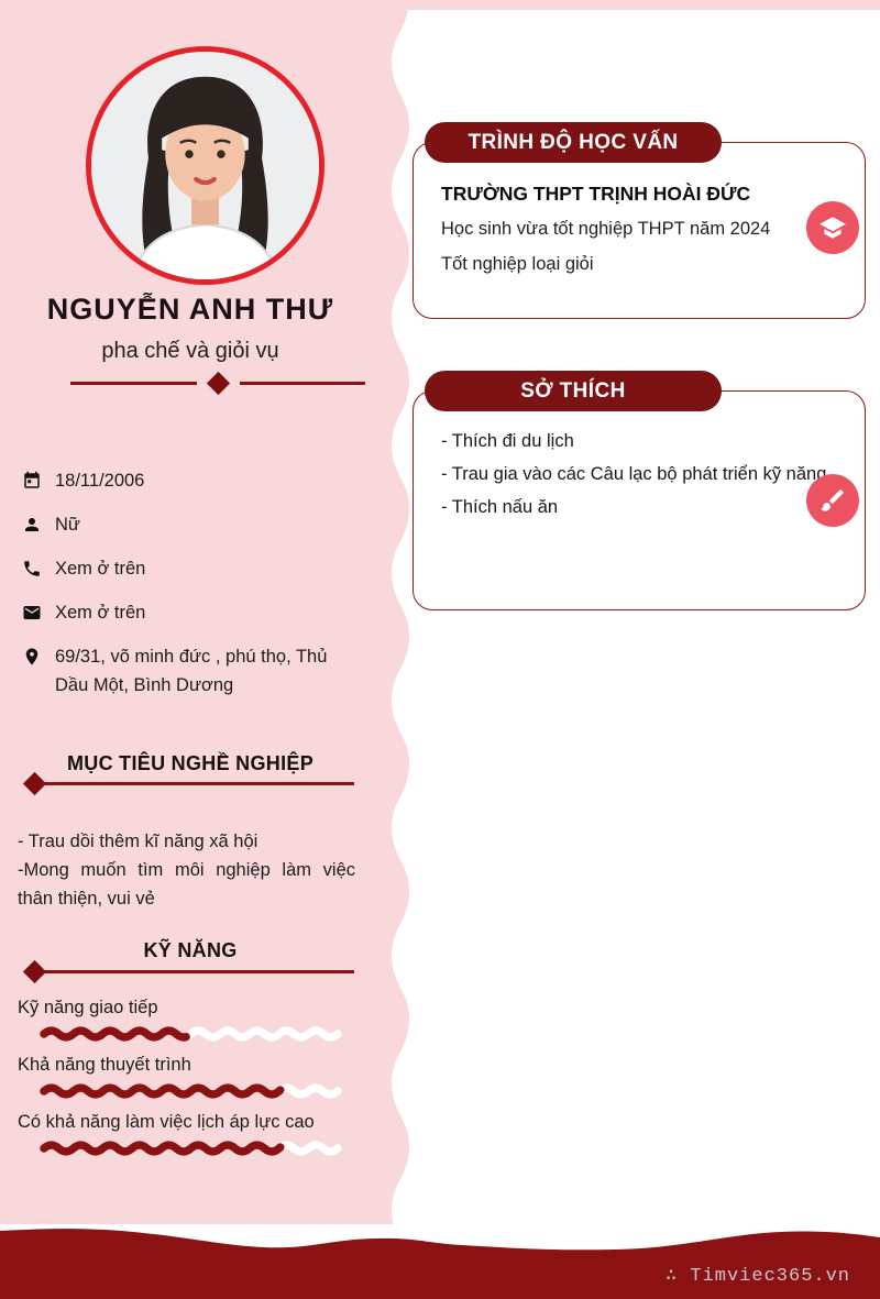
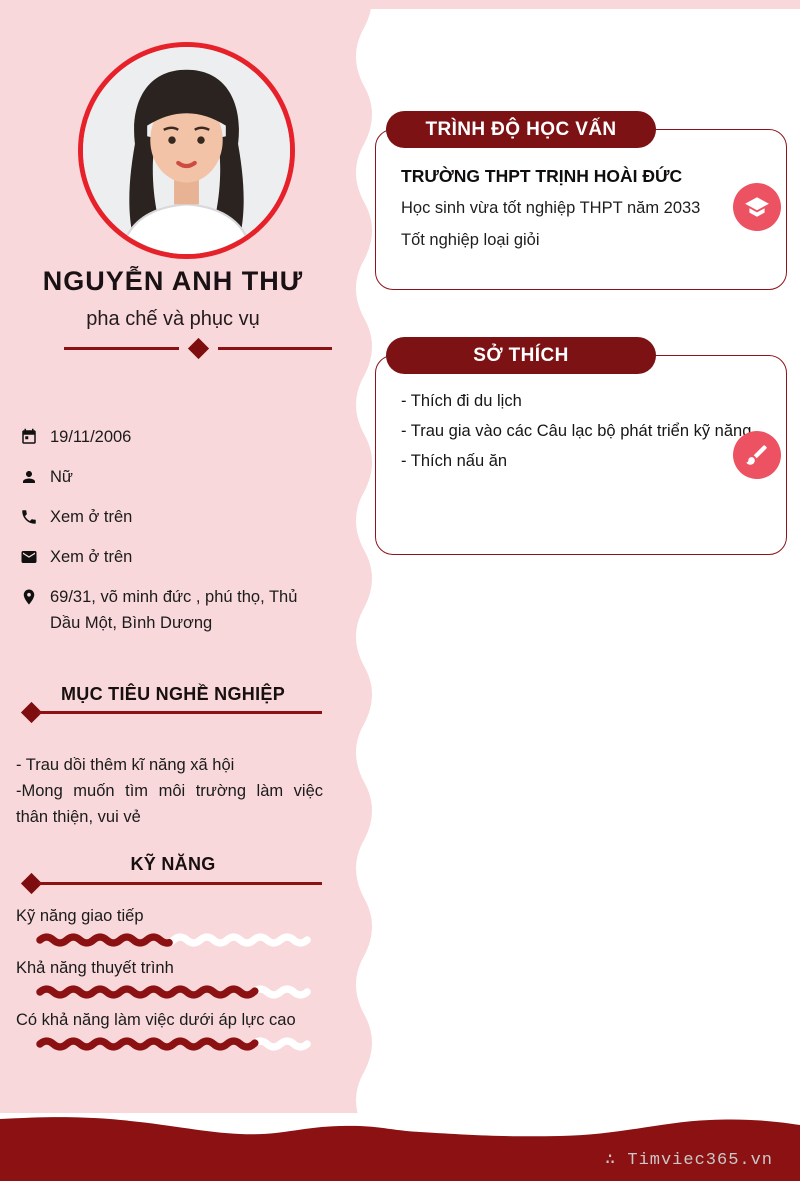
  NGUYỄN ANH THƯ
- pha chế và giỏi vụ
+ pha chế và phục vụ
- 18/11/2006
+ 19/11/2006
  Nữ
  Xem ở trên
  Xem ở trên
  69/31, võ minh đức , phú thọ, Thủ Dầu Một, Bình Dương
  MỤC TIÊU NGHỀ NGHIỆP
  - Trau dồi thêm kĩ năng xã hội
- -Mong muốn tìm môi nghiệp làm việc thân thiện, vui vẻ
+ -Mong muốn tìm môi trường làm việc thân thiện, vui vẻ
  KỸ NĂNG
  Kỹ năng giao tiếp
  Khả năng thuyết trình
- Có khả năng làm việc lịch áp lực cao
+ Có khả năng làm việc dưới áp lực cao
  TRÌNH ĐỘ HỌC VẤN
  TRƯỜNG THPT TRỊNH HOÀI ĐỨC
- Học sinh vừa tốt nghiệp THPT năm 2024
+ Học sinh vừa tốt nghiệp THPT năm 2033
  Tốt nghiệp loại giỏi
  SỞ THÍCH
  - Thích đi du lịch
  - Trau gia vào các Câu lạc bộ phát triển kỹ năng
  - Thích nấu ăn
  ∴ Timviec365.vn
